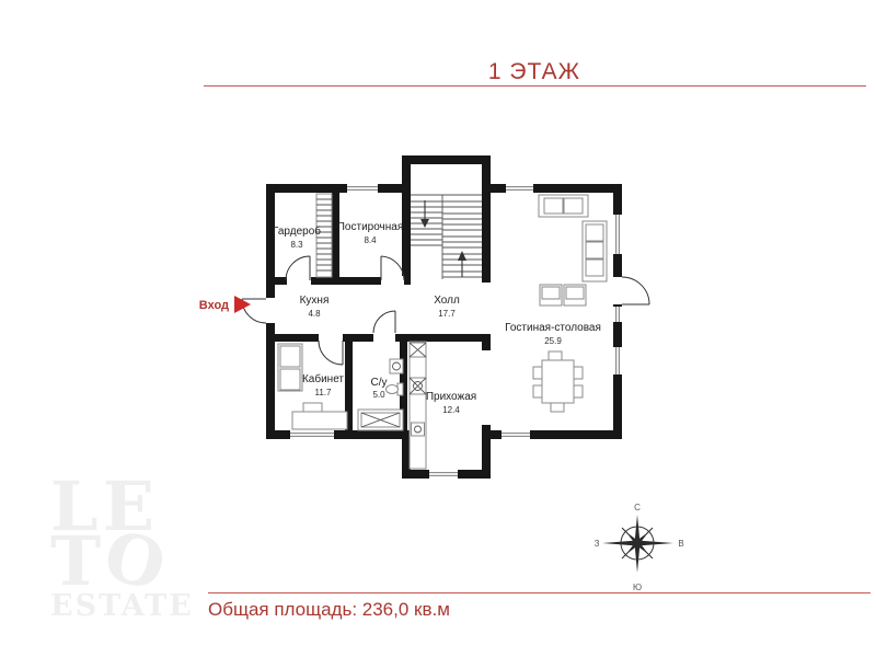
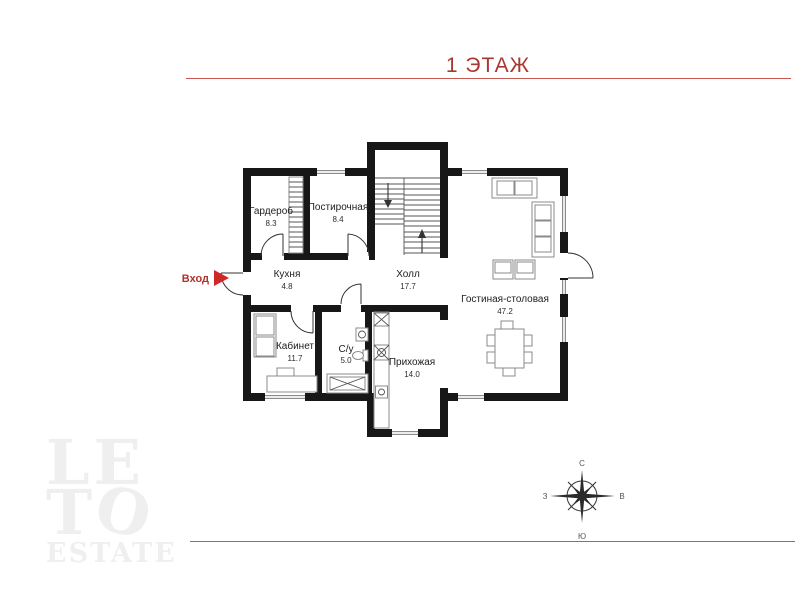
  1 ЭТАЖ
  Гардероб
  8.3
  Постирочная
  8.4
  Кухня
  4.8
  Холл
  17.7
  Гостиная-столовая
- 25.9
+ 47.2
  Кабинет
  11.7
  С/у
  5.0
  Прихожая
- 12.4
+ 14.0
  Вход
  С
  Ю
  З
  В
- Общая площадь: 236,0 кв.м
